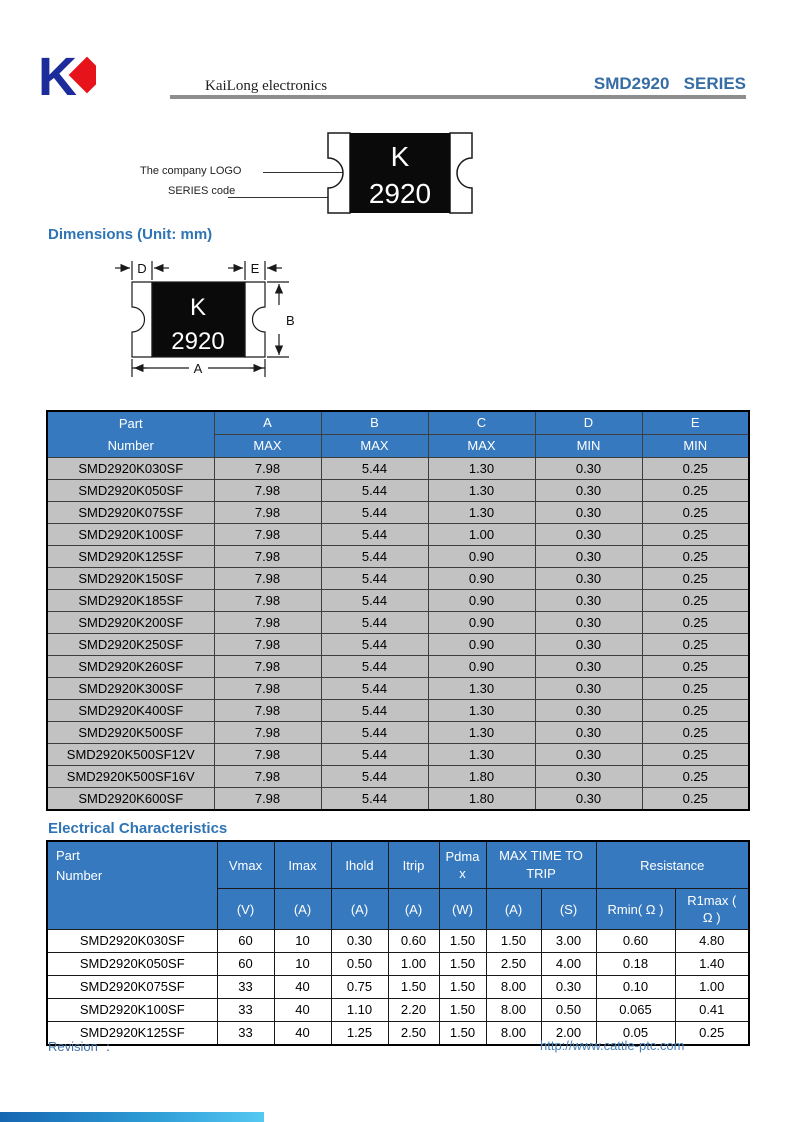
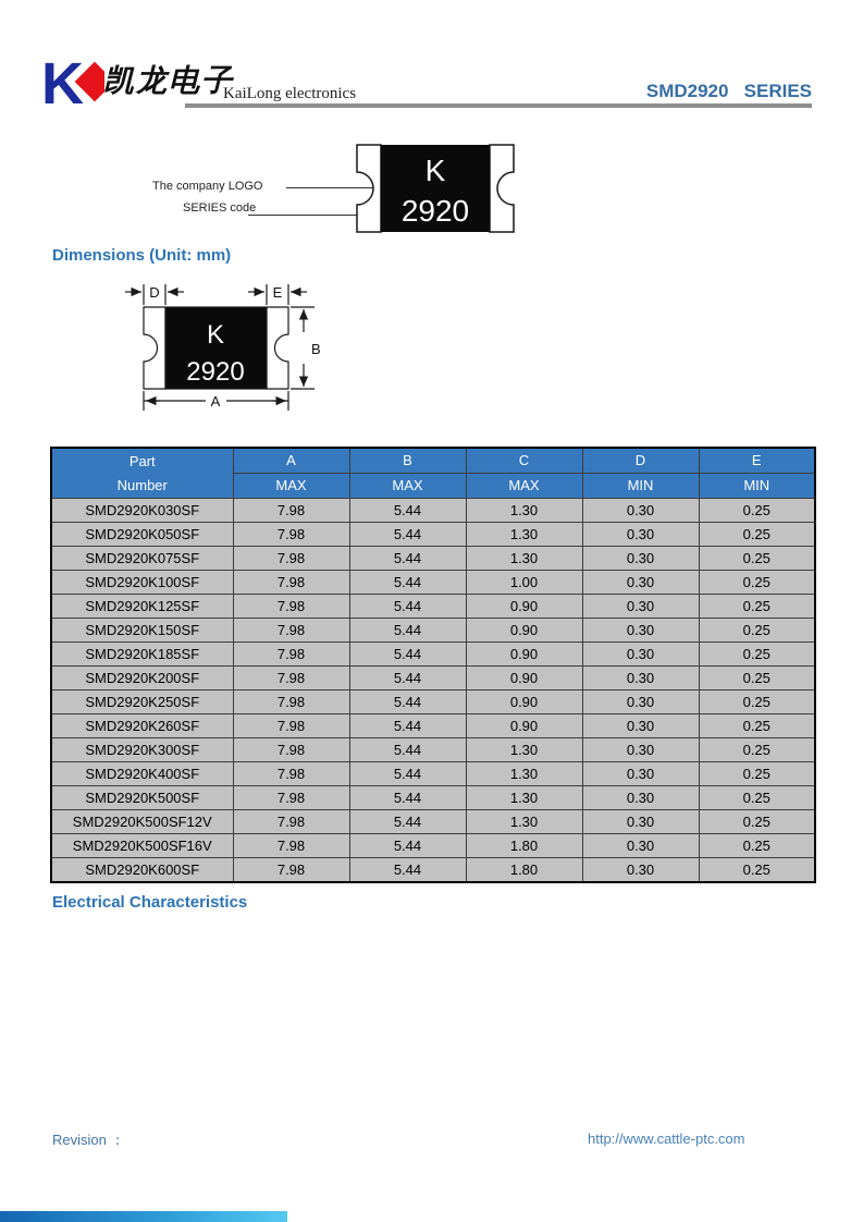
  K
+ 凯龙电子
  KaiLong electronics
  SMD2920 SERIES
  The company LOGO
  SERIES code
  K
  2920
  Dimensions (Unit: mm)
  K
  2920
  D
  E
  B
  A
  Part Number	A	B	C	D	E
  MAX	MAX	MAX	MIN	MIN
  SMD2920K030SF	7.98	5.44	1.30	0.30	0.25
  SMD2920K050SF	7.98	5.44	1.30	0.30	0.25
  SMD2920K075SF	7.98	5.44	1.30	0.30	0.25
  SMD2920K100SF	7.98	5.44	1.00	0.30	0.25
  SMD2920K125SF	7.98	5.44	0.90	0.30	0.25
  SMD2920K150SF	7.98	5.44	0.90	0.30	0.25
  SMD2920K185SF	7.98	5.44	0.90	0.30	0.25
  SMD2920K200SF	7.98	5.44	0.90	0.30	0.25
  SMD2920K250SF	7.98	5.44	0.90	0.30	0.25
  SMD2920K260SF	7.98	5.44	0.90	0.30	0.25
  SMD2920K300SF	7.98	5.44	1.30	0.30	0.25
  SMD2920K400SF	7.98	5.44	1.30	0.30	0.25
  SMD2920K500SF	7.98	5.44	1.30	0.30	0.25
  SMD2920K500SF12V	7.98	5.44	1.30	0.30	0.25
  SMD2920K500SF16V	7.98	5.44	1.80	0.30	0.25
  SMD2920K600SF	7.98	5.44	1.80	0.30	0.25
  Electrical Characteristics
- Part Number	Vmax	Imax	Ihold	Itrip	Pdmax	MAX TIME TO TRIP	Resistance
- (V)	(A)	(A)	(A)	(W)	(A)	(S)	Rmin( Ω )	R1max ( Ω )
- SMD2920K030SF	60	10	0.30	0.60	1.50	1.50	3.00	0.60	4.80
- SMD2920K050SF	60	10	0.50	1.00	1.50	2.50	4.00	0.18	1.40
- SMD2920K075SF	33	40	0.75	1.50	1.50	8.00	0.30	0.10	1.00
- SMD2920K100SF	33	40	1.10	2.20	1.50	8.00	0.50	0.065	0.41
- SMD2920K125SF	33	40	1.25	2.50	1.50	8.00	2.00	0.05	0.25
  Revision ：
  http://www.cattle-ptc.com
